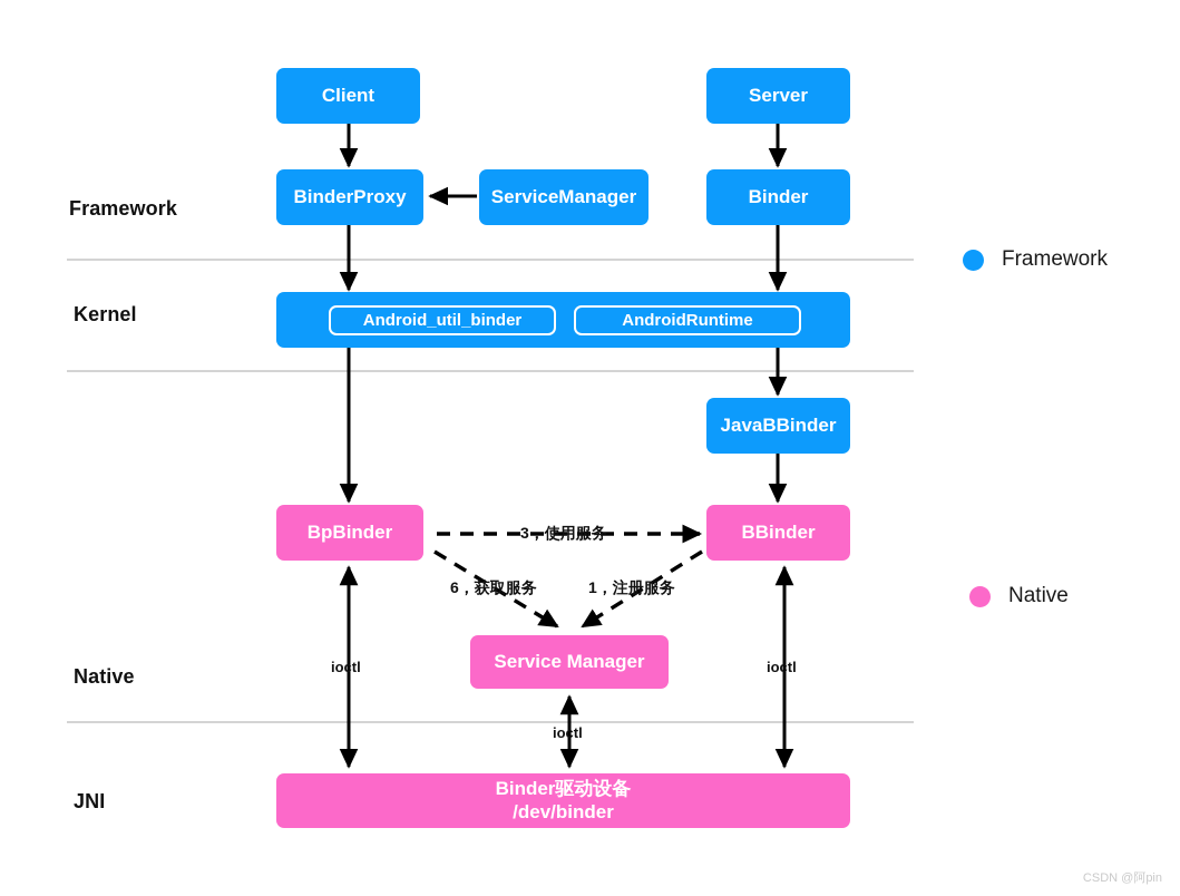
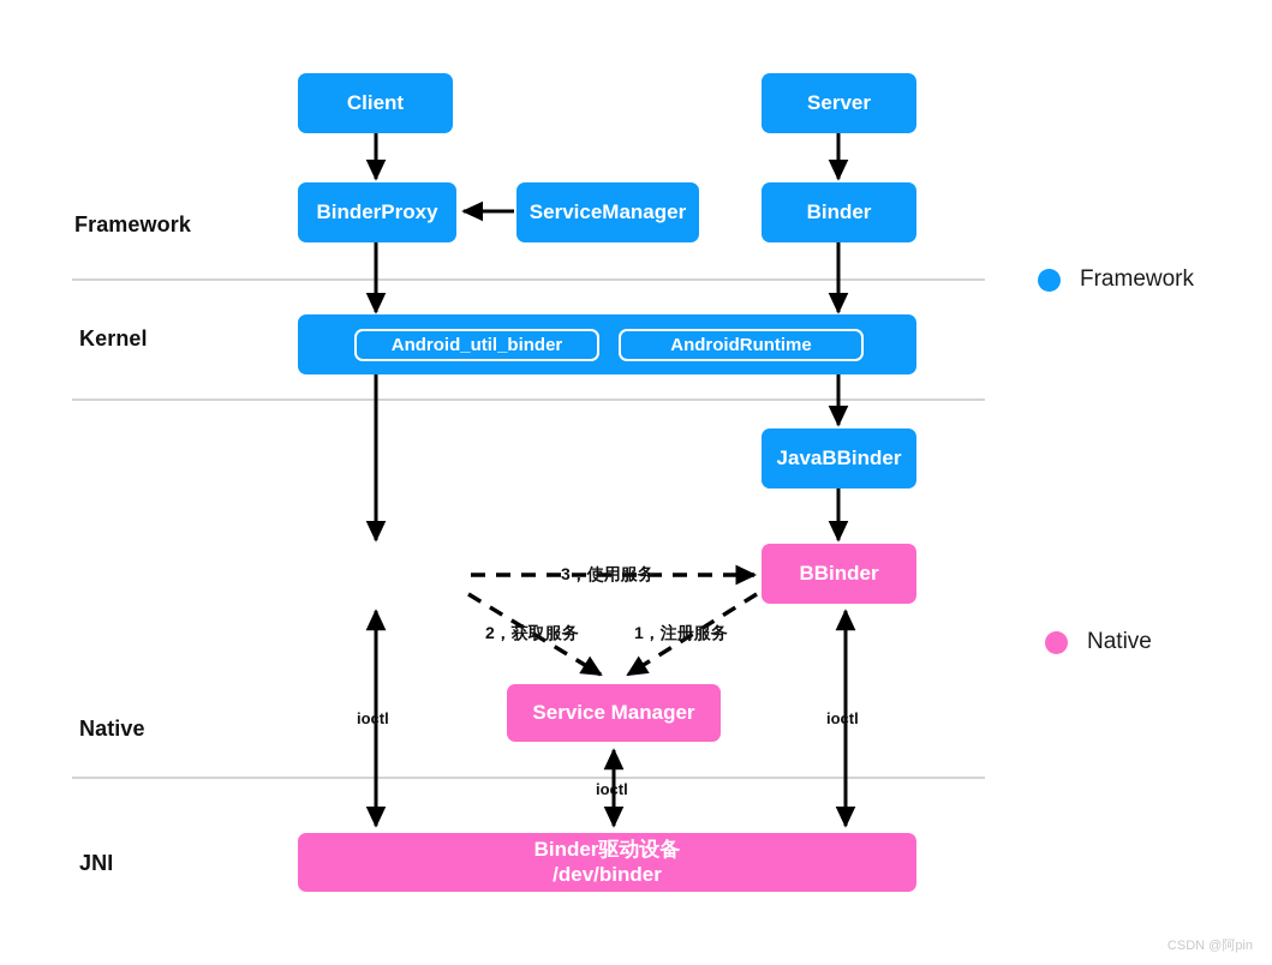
  Framework
  Kernel
  Native
  JNI
  Client
  Server
  BinderProxy
  ServiceManager
  Binder
  Android_util_binder
  AndroidRuntime
  JavaBBinder
- BpBinder
  BBinder
  Service Manager
  Binder驱动设备
  /dev/binder
  3，使用服务
- 6，获取服务
+ 2，获取服务
  1，注册服务
  ioctl
  ioctl
  ioctl
  Framework
  Native
  CSDN @阿pin
